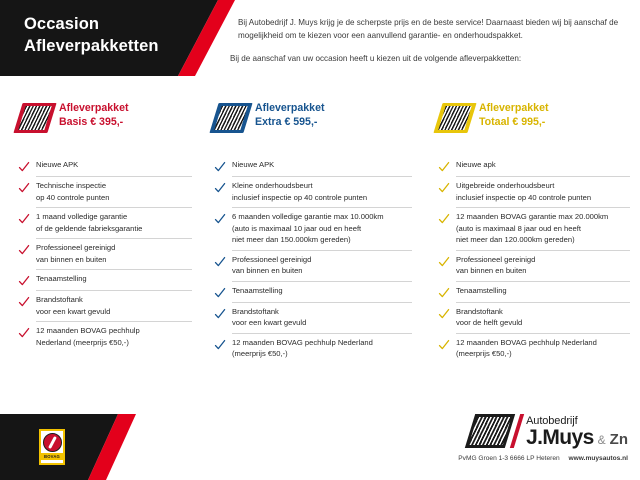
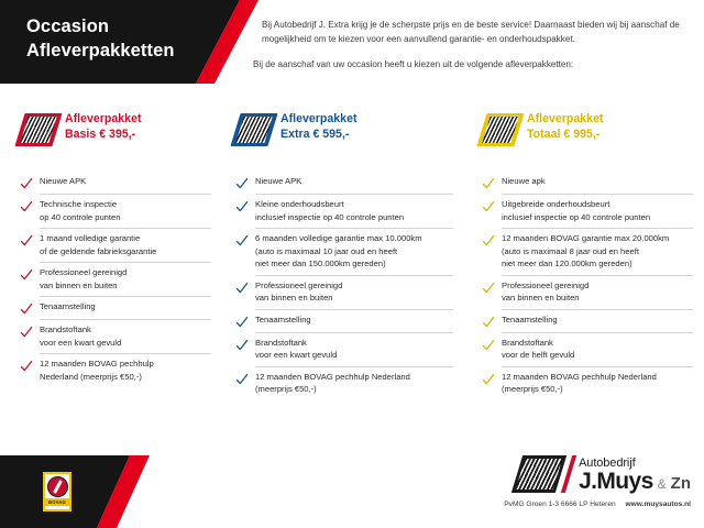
  Occasion
  Afleverpakketten
- Bij Autobedrijf J. Muys krijg je de scherpste prijs en de beste service! Daarnaast bieden wij bij aanschaf de mogelijkheid om te kiezen voor een aanvullend garantie- en onderhoudspakket.
+ Bij Autobedrijf J. Extra krijg je de scherpste prijs en de beste service! Daarnaast bieden wij bij aanschaf de mogelijkheid om te kiezen voor een aanvullend garantie- en onderhoudspakket.
  Bij de aanschaf van uw occasion heeft u kiezen uit de volgende afleverpakketten:
  Afleverpakket
  Basis € 395,-
  Nieuwe APK
  Technische inspectie
  op 40 controle punten
  1 maand volledige garantie
  of de geldende fabrieksgarantie
  Professioneel gereinigd
  van binnen en buiten
  Tenaamstelling
  Brandstoftank
  voor een kwart gevuld
  12 maanden BOVAG pechhulp
  Nederland (meerprijs €50,-)
  Afleverpakket
  Extra € 595,-
  Nieuwe APK
  Kleine onderhoudsbeurt
  inclusief inspectie op 40 controle punten
  6 maanden volledige garantie max 10.000km
  (auto is maximaal 10 jaar oud en heeft
  niet meer dan 150.000km gereden)
  Professioneel gereinigd
  van binnen en buiten
  Tenaamstelling
  Brandstoftank
  voor een kwart gevuld
  12 maanden BOVAG pechhulp Nederland
  (meerprijs €50,-)
  Afleverpakket
  Totaal € 995,-
  Nieuwe apk
  Uitgebreide onderhoudsbeurt
  inclusief inspectie op 40 controle punten
  12 maanden BOVAG garantie max 20.000km
  (auto is maximaal 8 jaar oud en heeft
  niet meer dan 120.000km gereden)
  Professioneel gereinigd
  van binnen en buiten
  Tenaamstelling
  Brandstoftank
  voor de helft gevuld
  12 maanden BOVAG pechhulp Nederland
  (meerprijs €50,-)
  Autobedrijf
  J.Muys
  &
  Zn
